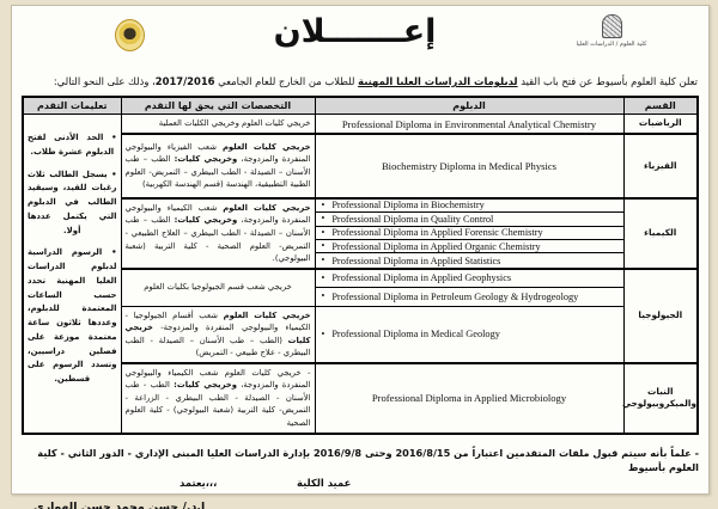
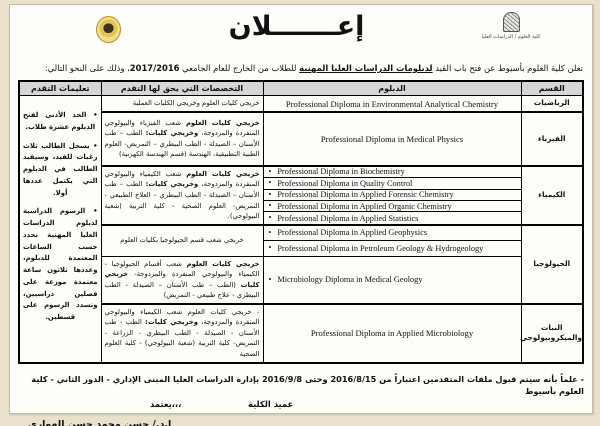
  إعـــــــلان
  تعلن كلية العلوم بأسيوط عن فتح باب القيد لدبلومات الدراسات العليا المهنية للطلاب من الخارج للعام الجامعي 2017/2016، وذلك على النحو التالي:
  القسم	الدبلوم	التخصصات التي يحق لها التقدم	تعليمات التقدم
  الرياضيات	Professional Diploma in Environmental Analytical Chemistry	خريجي كليات العلوم وخريجي الكليات العملية	• الحد الأدنى لفتح الدبلوم عشرة طلاب. • يسجل الطالب ثلاث رغبات للقيد، وسيقيد الطالب في الدبلوم التي يكتمل عددها أولا. • الرسوم الدراسية لدبلوم الدراسات العليا المهنية تحدد حسب الساعات المعتمدة للدبلوم، وعددها ثلاثون ساعة معتمدة موزعة على فصلين دراسيين، وتسدد الرسوم على قسطين.
- الفيزياء	Biochemistry Diploma in Medical Physics	خريجي كليات العلوم شعب الفيزياء والبيولوجي المنفردة والمزدوجة، وخريجي كليات: الطب – طب الأسنان – الصيدلة - الطب البيطري – التمريض- العلوم الطبية التطبيقية، الهندسة (قسم الهندسة الكهربية)
+ الفيزياء	Professional Diploma in Medical Physics	خريجي كليات العلوم شعب الفيزياء والبيولوجي المنفردة والمزدوجة، وخريجي كليات: الطب – طب الأسنان – الصيدلة - الطب البيطري – التمريض- العلوم الطبية التطبيقية، الهندسة (قسم الهندسة الكهربية)
  الكيمياء	• Professional Diploma in Biochemistry • Professional Diploma in Quality Control • Professional Diploma in Applied Forensic Chemistry • Professional Diploma in Applied Organic Chemistry • Professional Diploma in Applied Statistics	خريجي كليات العلوم شعب الكيمياء والبيولوجي المنفردة والمزدوجة، وخريجي كليات: الطب – طب الأسنان – الصيدلة - الطب البيطري – العلاج الطبيعي - التمريض- العلوم الصحية - كلية التربية (شعبة البيولوجي).
  الجيولوجيا	• Professional Diploma in Applied Geophysics • Professional Diploma in Petroleum Geology & Hydrogeology	خريجي شعب قسم الجيولوجيا بكليات العلوم
- • Professional Diploma in Medical Geology	خريجي كليات العلوم شعب أقسام الجيولوجيا - الكيمياء والبيولوجي المنفردة والمزدوجة- خريجي كليات (الطب – طب الأسنان – الصيدلة - الطب البيطري - علاج طبيعي - التمريض)
+ • Microbiology Diploma in Medical Geology	خريجي كليات العلوم شعب أقسام الجيولوجيا - الكيمياء والبيولوجي المنفردة والمزدوجة- خريجي كليات (الطب – طب الأسنان – الصيدلة - الطب البيطري - علاج طبيعي - التمريض)
  النبات والميكروبيولوجي	Professional Diploma in Applied Microbiology	- خريجي كليات العلوم شعب الكيمياء والبيولوجي المنفردة والمزدوجة، وخريجي كليات: الطب - طب الأسنان - الصيدلة - الطب البيطري - الزراعة - التمريض- كلية التربية (شعبة البيولوجي) - كلية العلوم الصحية
  - علماً بأنه سيتم قبول ملفات المتقدمين اعتباراً من 2016/8/15 وحتى 2016/9/8 بإدارة الدراسات العليا المبنى الإداري - الدور الثاني - كلية العلوم بأسيوط
  يعتمد،،،
  عميد الكلية
  ا.د./ حسن محمد حسن الهواري
